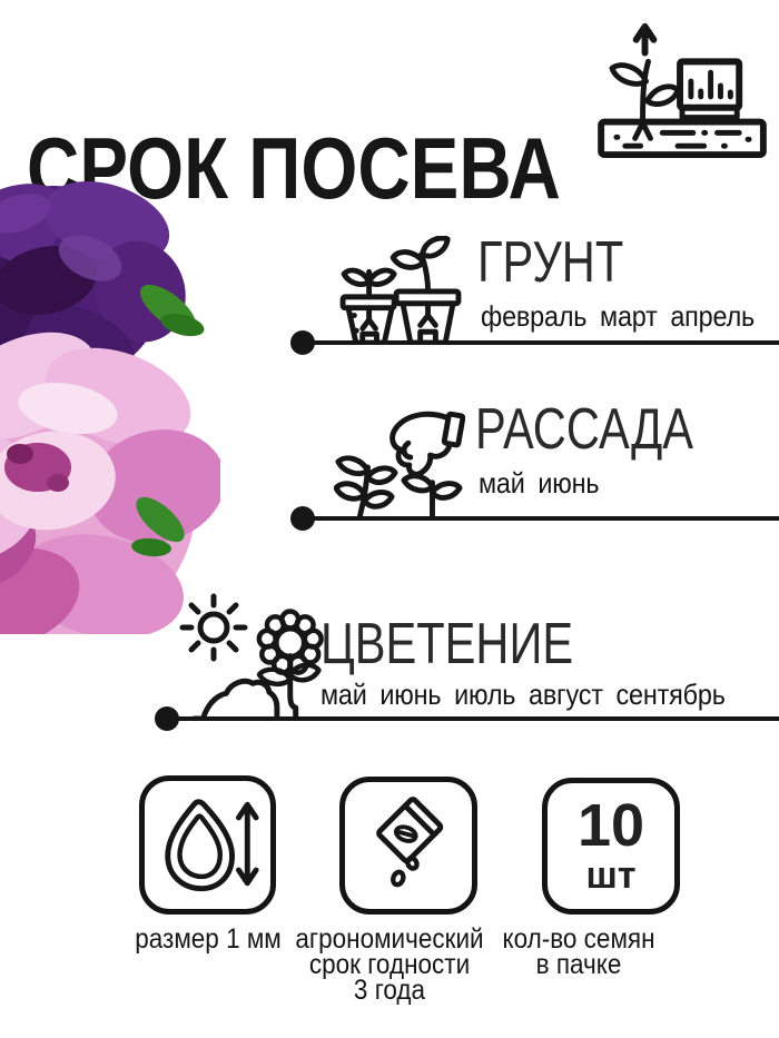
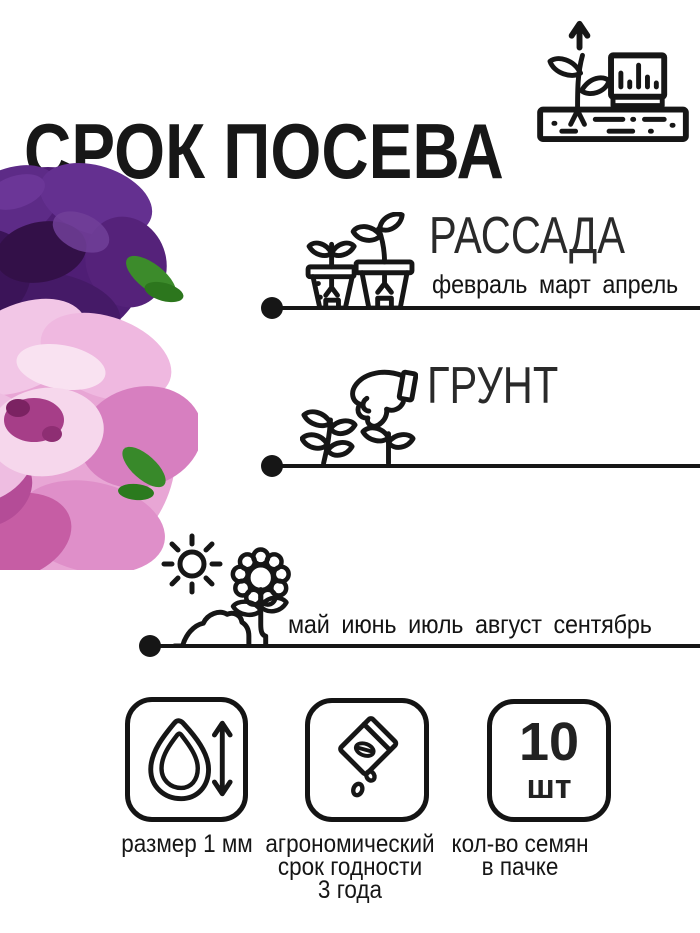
  СРОК ПОСЕВА
- ГРУНТ
+ РАССАДА
  февраль март апрель
- РАССАДА
+ ГРУНТ
- май июнь
- ЦВЕТЕНИЕ
  май июнь июль август сентябрь
  размер 1 мм
  агрономический
  срок годности
  3 года
  10
  шт
  кол-во семян
  в пачке
